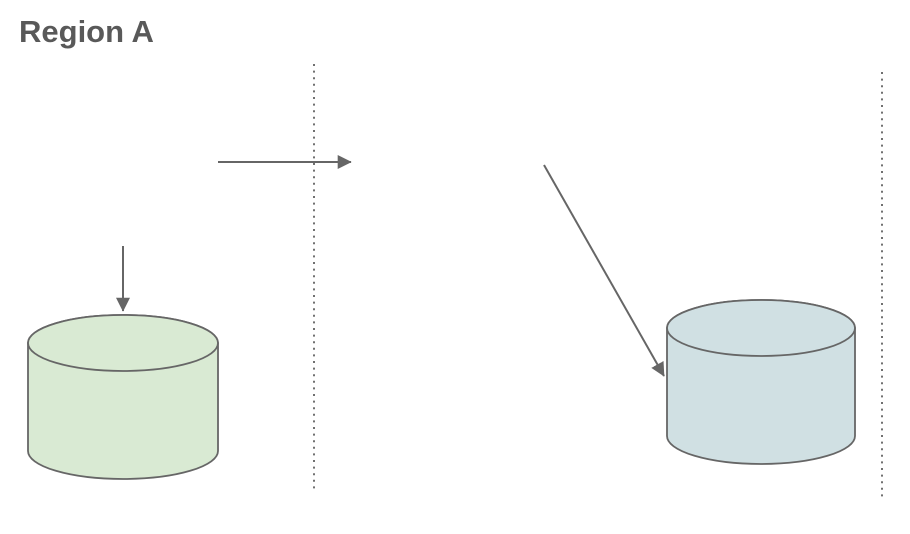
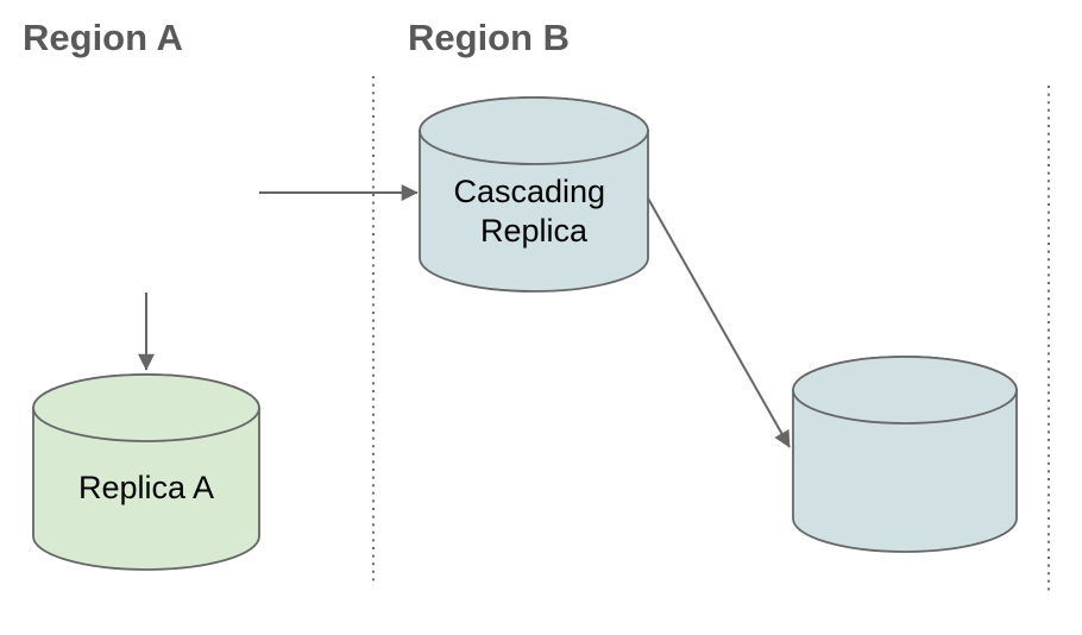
  Region A
+ Region B
+ Replica A
+ Cascading Replica
